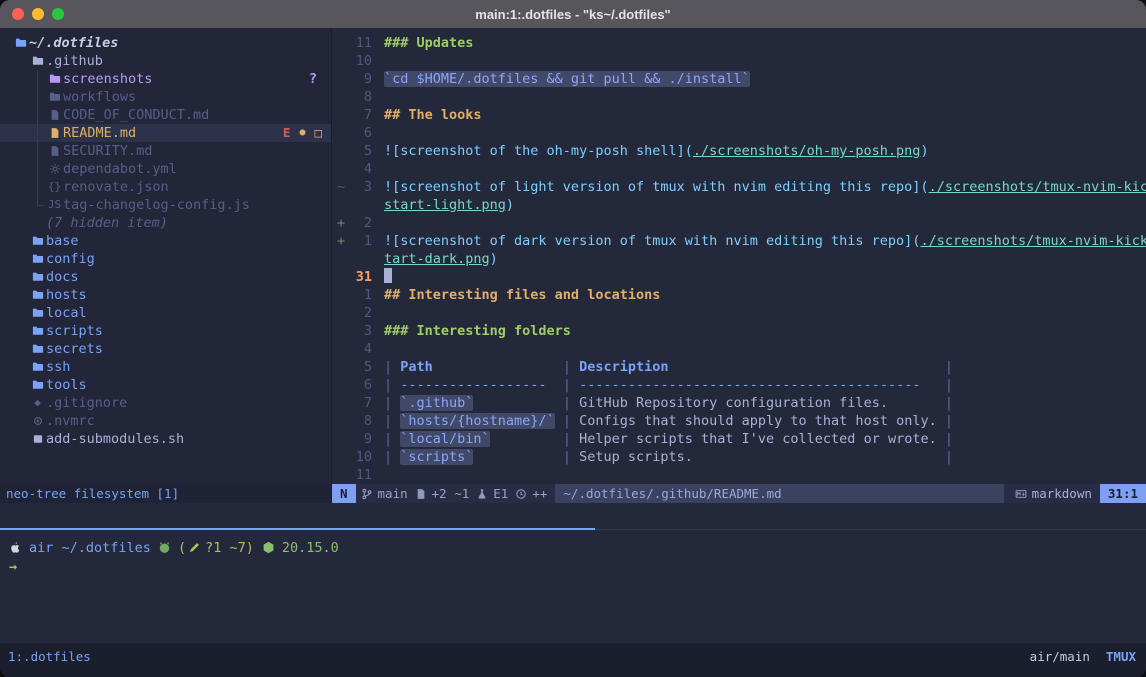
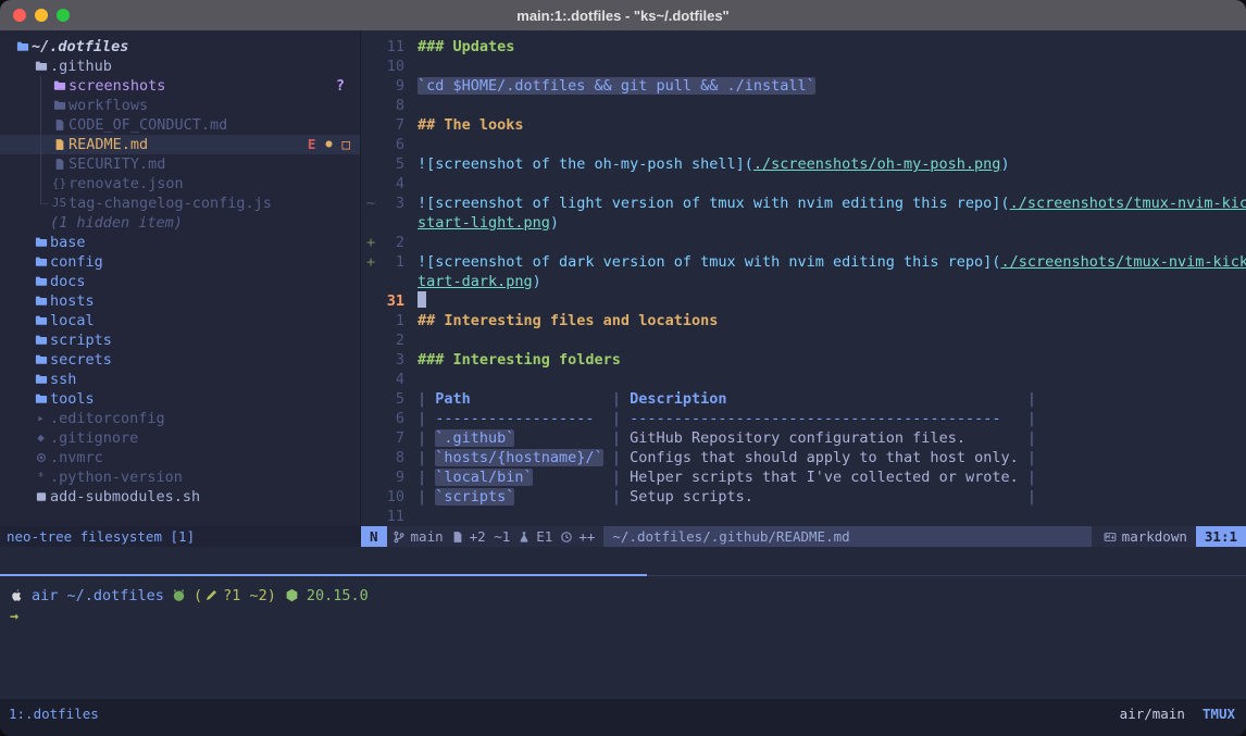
  main:1:.dotfiles - "ks~/.dotfiles"
  ~/.dotfiles
  .github
  screenshots
  ?
  workflows
  CODE_OF_CONDUCT.md
  README.md
  E
  ●
  □
  SECURITY.md
- dependabot.yml
  {}
  renovate.json
  JS
  tag-changelog-config.js
- (7 hidden item)
+ (1 hidden item)
  base
  config
  docs
  hosts
  local
  scripts
  secrets
  ssh
  tools
+ ▸
+ .editorconfig
  ◆
  .gitignore
  .nvmrc
+ *
+ .python-version
  add-submodules.sh
  neo-tree filesystem [1]
  11
  ### Updates
  10
  9
  `cd $HOME/.dotfiles && git pull && ./install`
  8
  7
  ## The looks
  6
  5
  ![screenshot of the oh-my-posh shell](./screenshots/oh-my-posh.png)
  4
  ~
  3
  ![screenshot of light version of tmux with nvim editing this repo](./screenshots/tmux-nvim-kic
  start-light.png)
  +
  2
  +
  1
  ![screenshot of dark version of tmux with nvim editing this repo](./screenshots/tmux-nvim-kick
  tart-dark.png)
  31
  1
  ## Interesting files and locations
  2
  3
  ### Interesting folders
  4
  5
  | Path | Description |
  6
  | ------------------ | ------------------------------------------ |
  7
  | `.github` | GitHub Repository configuration files. |
  8
  | `hosts/{hostname}/` | Configs that should apply to that host only. |
  9
  | `local/bin` | Helper scripts that I've collected or wrote. |
  10
  | `scripts` | Setup scripts. |
  11
  N
  main
  +2 ~1
  E1
  ++
  ~/.dotfiles/.github/README.md
  markdown
  31:1
  air
  ~/.dotfiles
  (
- ?1 ~7)
+ ?1 ~2)
  20.15.0
  →
  1:.dotfiles
  air/main
  TMUX
